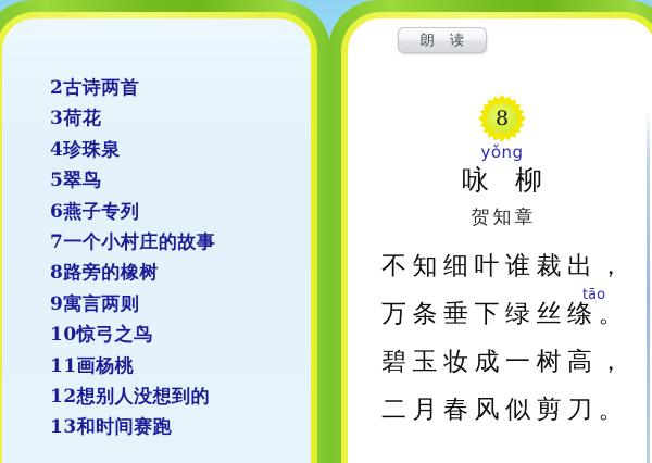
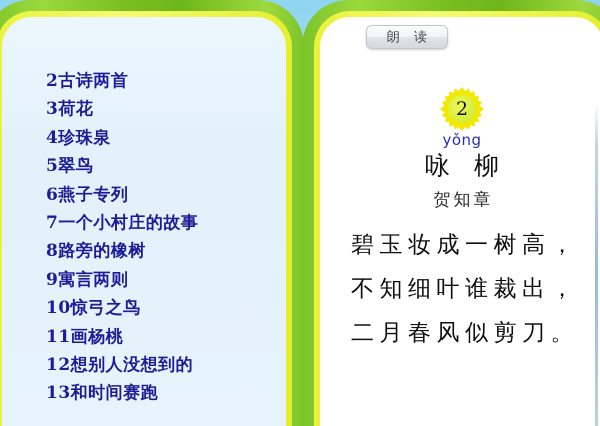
  2古诗两首
  3荷花
  4珍珠泉
  5翠鸟
  6燕子专列
  7一个小村庄的故事
  8路旁的橡树
  9寓言两则
  10惊弓之鸟
  11画杨桃
  12想别人没想到的
  13和时间赛跑
  朗 读
- 8
+ 2
  yǒng
  咏 柳
  贺知章
- 不知细叶谁裁出，
+ 碧玉妆成一树高，
- tāo
- 万条垂下绿丝绦。
- 碧玉妆成一树高，
+ 不知细叶谁裁出，
  二月春风似剪刀。
